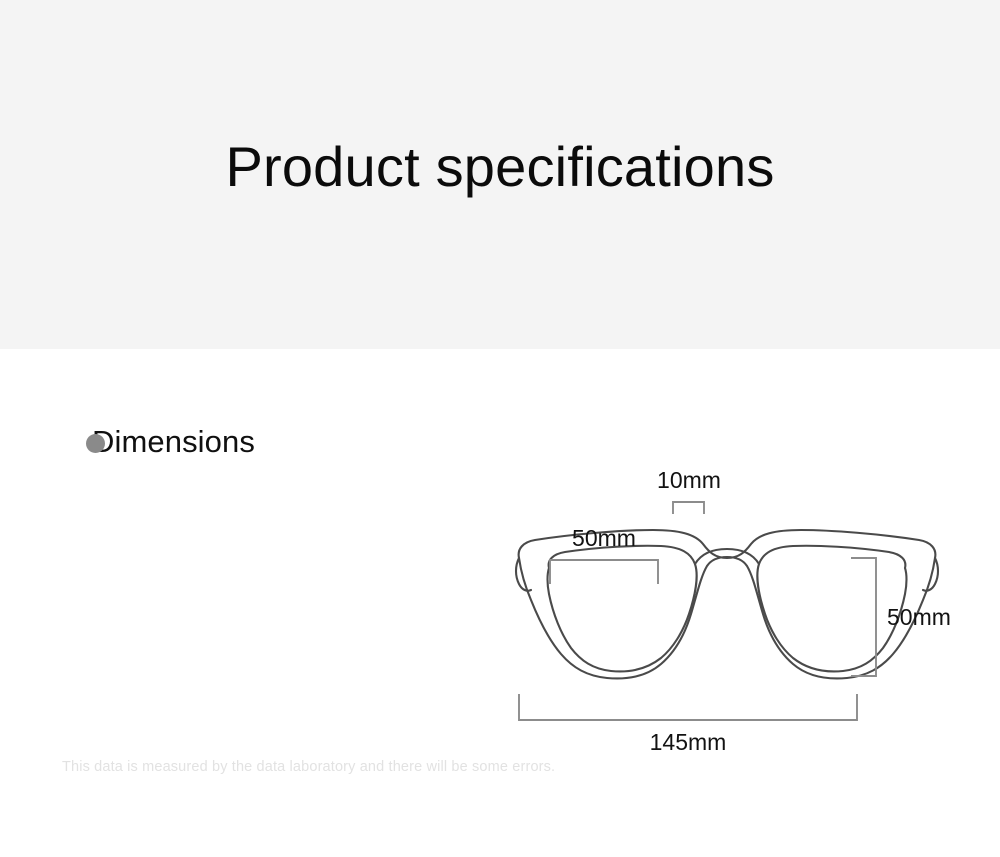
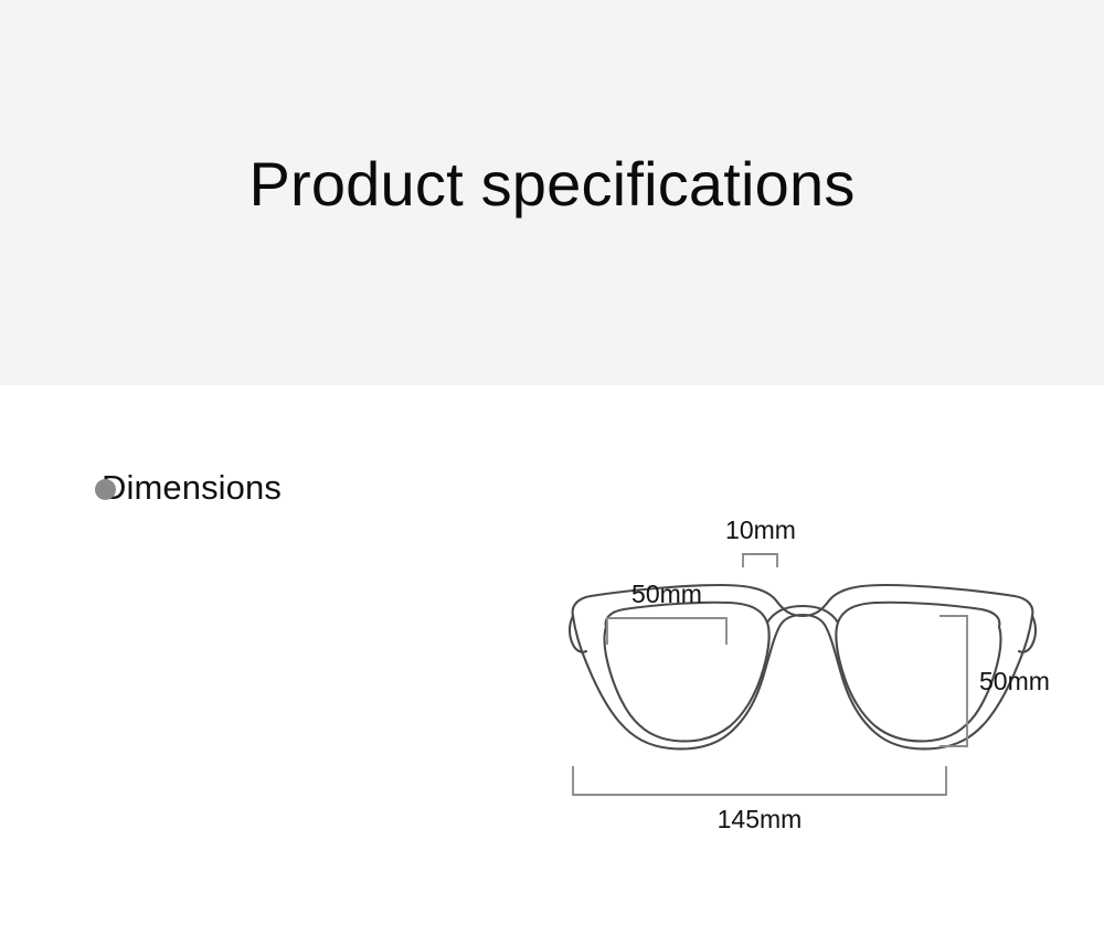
  Product specifications
  imensions
  50mm
  10mm
  50mm
  145mm
- This data is measured by the data laboratory and there will be some errors.
